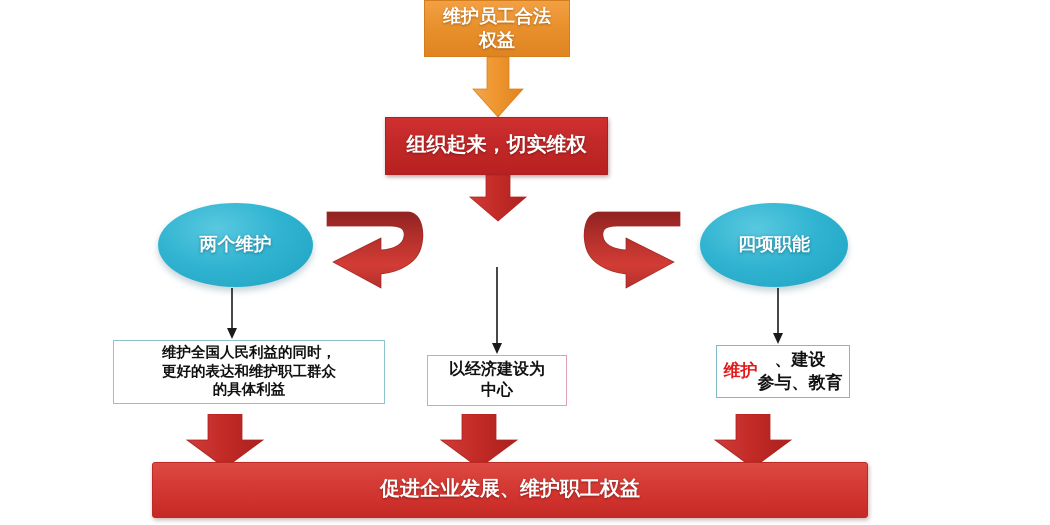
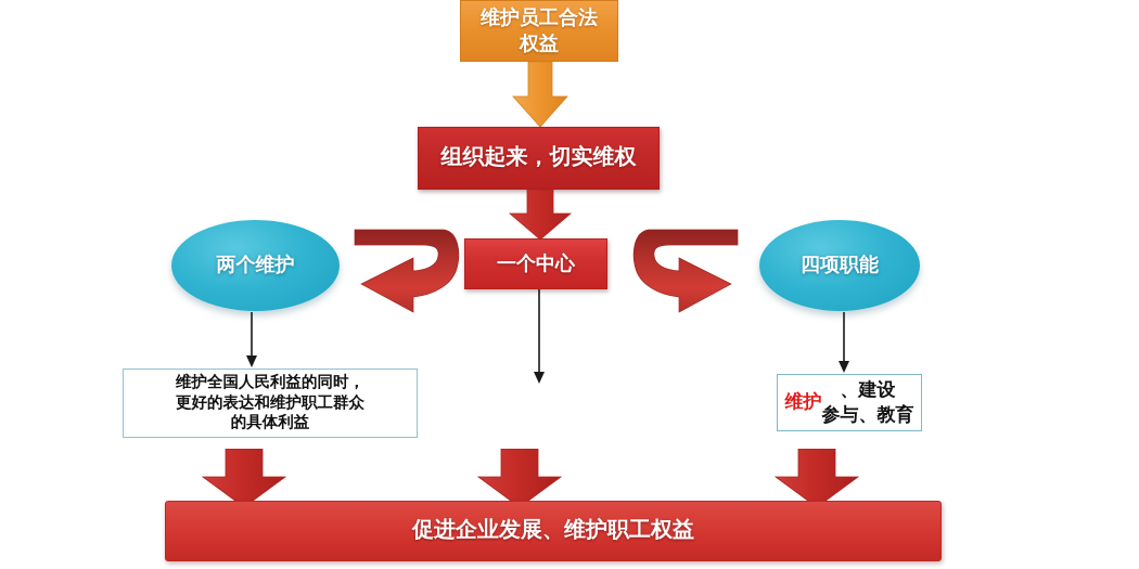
  维护员工合法
  权益
  组织起来，切实维权
+ 一个中心
  两个维护
  四项职能
  维护全国人民利益的同时，
  更好的表达和维护职工群众
  的具体利益
- 以经济建设为
- 中心
  维护
  、建设
  参与、教育
  促进企业发展、维护职工权益
